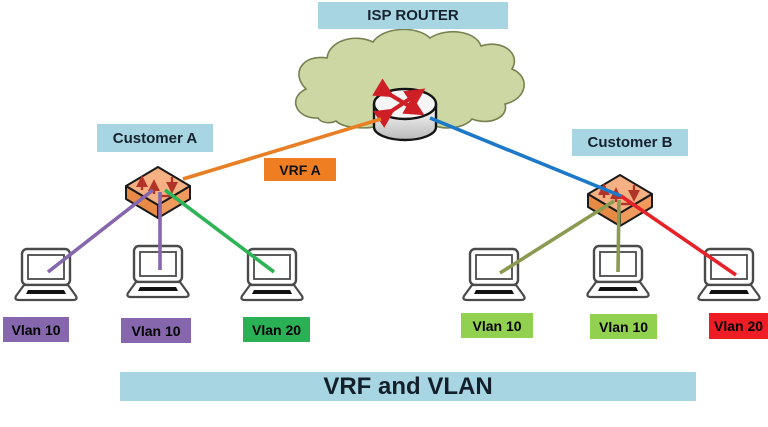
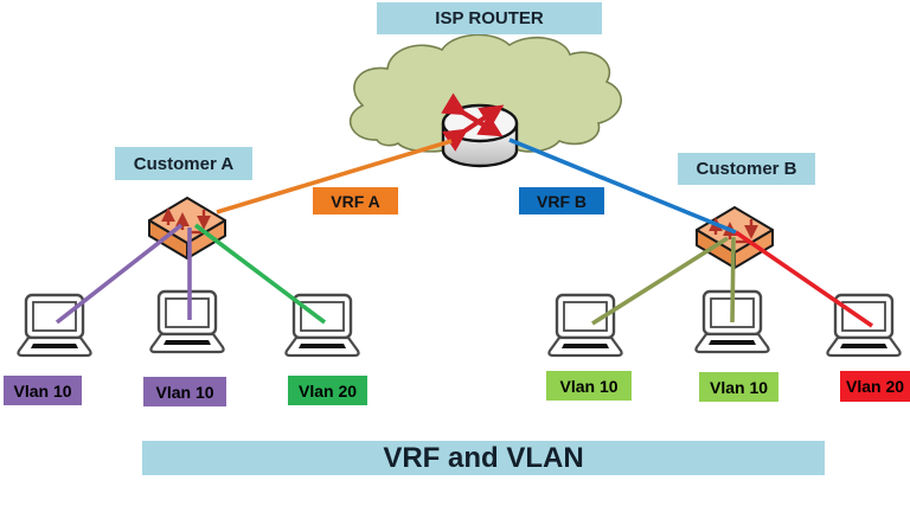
  ISP ROUTER
  Customer A
  Customer B
  VRF A
+ VRF B
  Vlan 10
  Vlan 10
  Vlan 20
  Vlan 10
  Vlan 10
  Vlan 20
  VRF and VLAN
